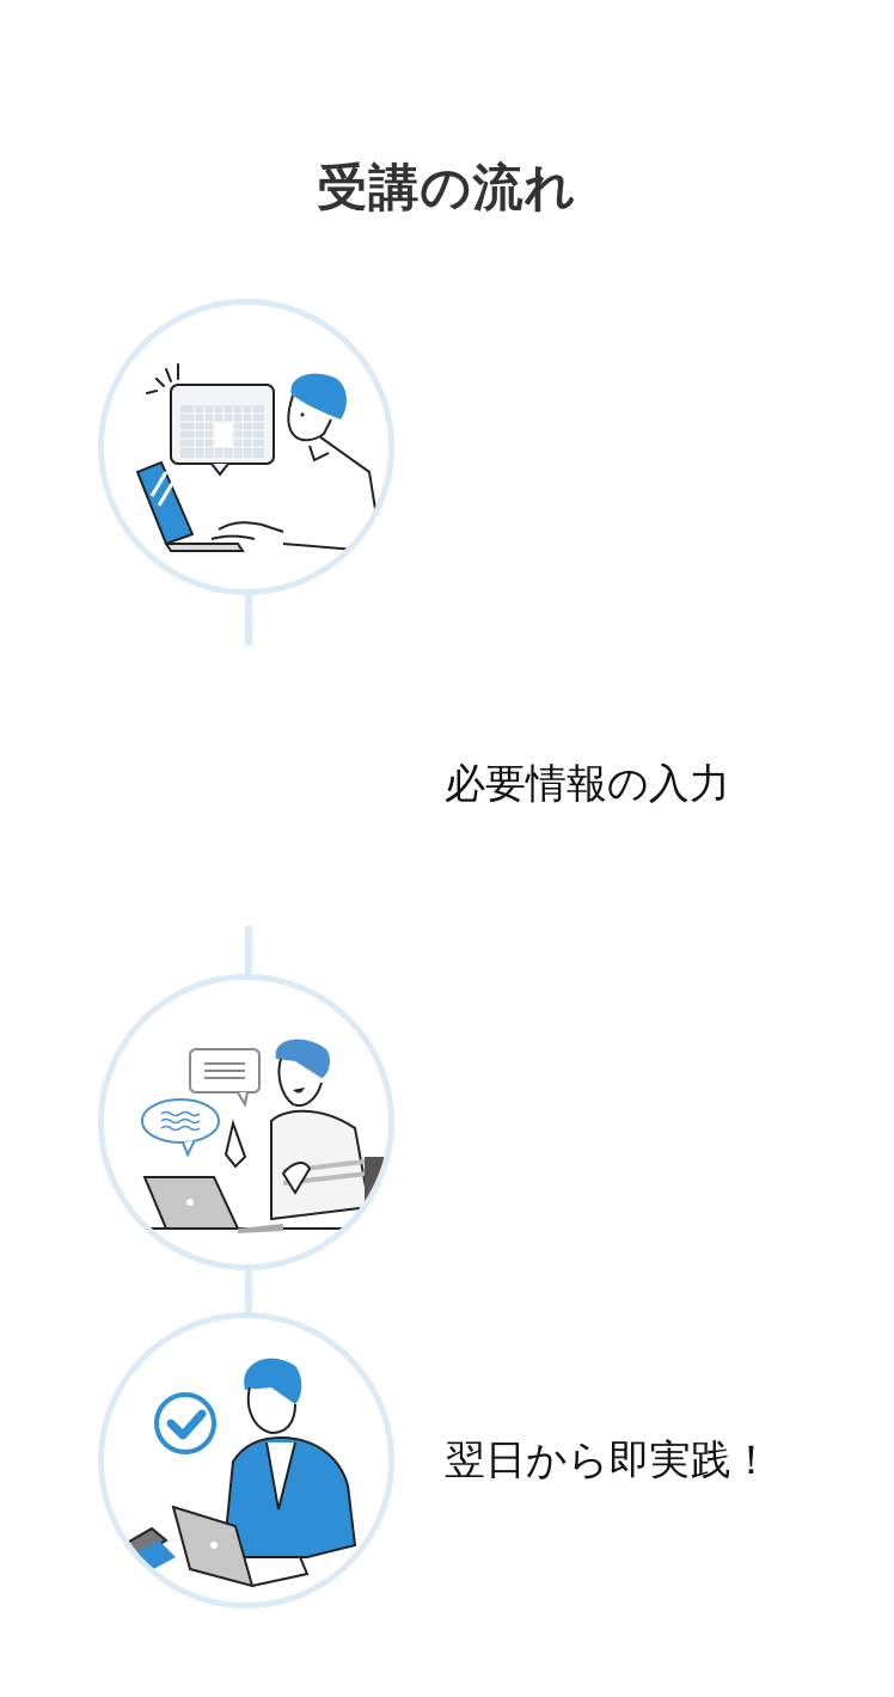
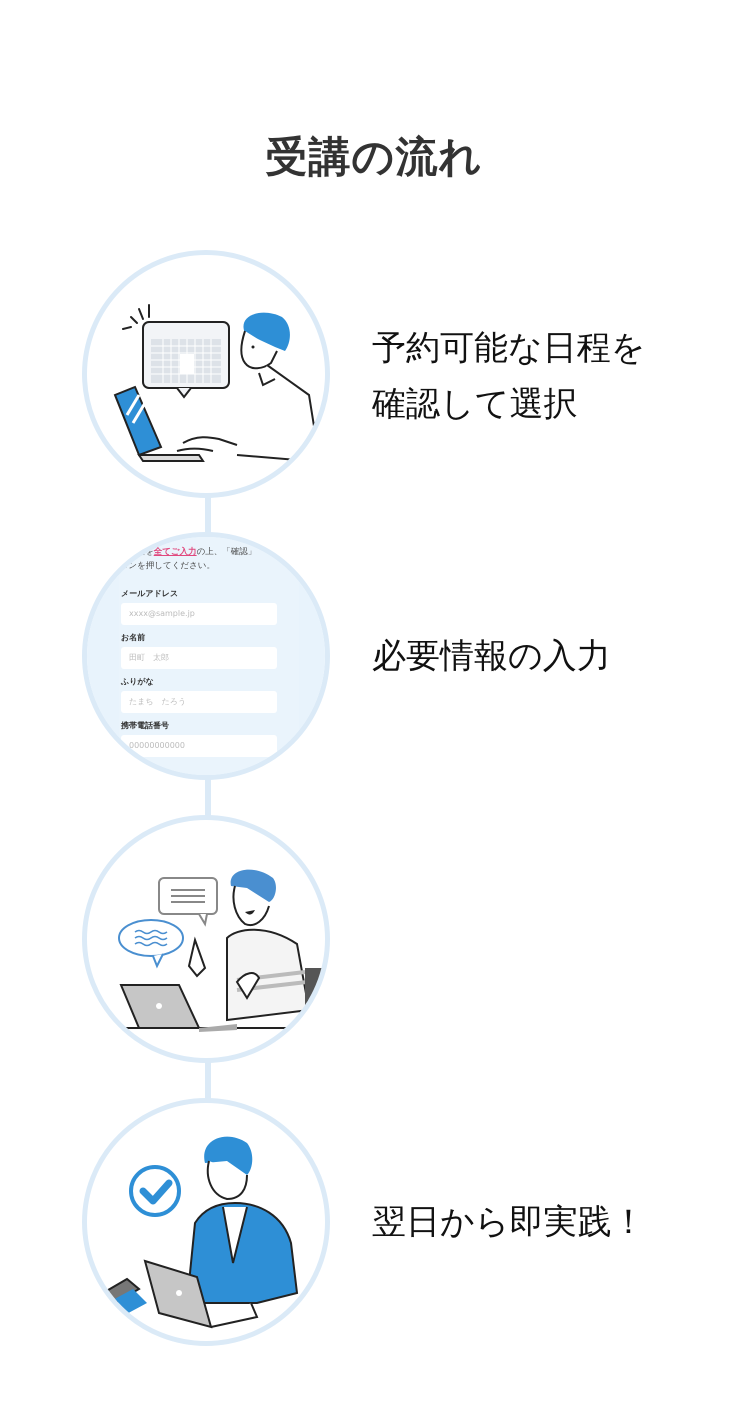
  受講の流れ
+ 予約可能な日程を
+ 確認して選択
+ 必要事項を全てご入力の上、「確認」
+ ボタンを押してください。
+ メールアドレス
+ xxxx@sample.jp
+ お名前
+ 田町 太郎
+ ふりがな
+ たまち たろう
+ 携帯電話番号
+ 00000000000
  必要情報の入力
  翌日から即実践！
